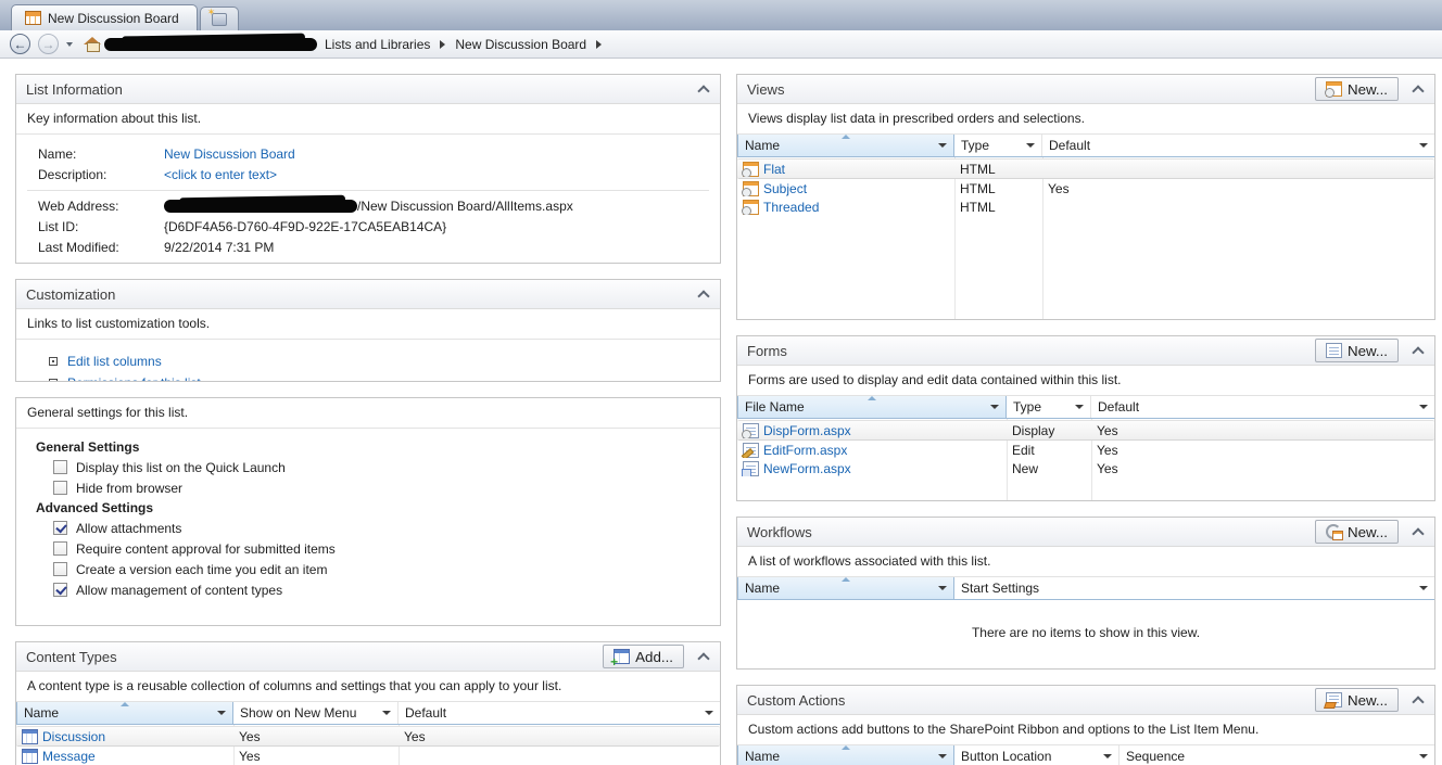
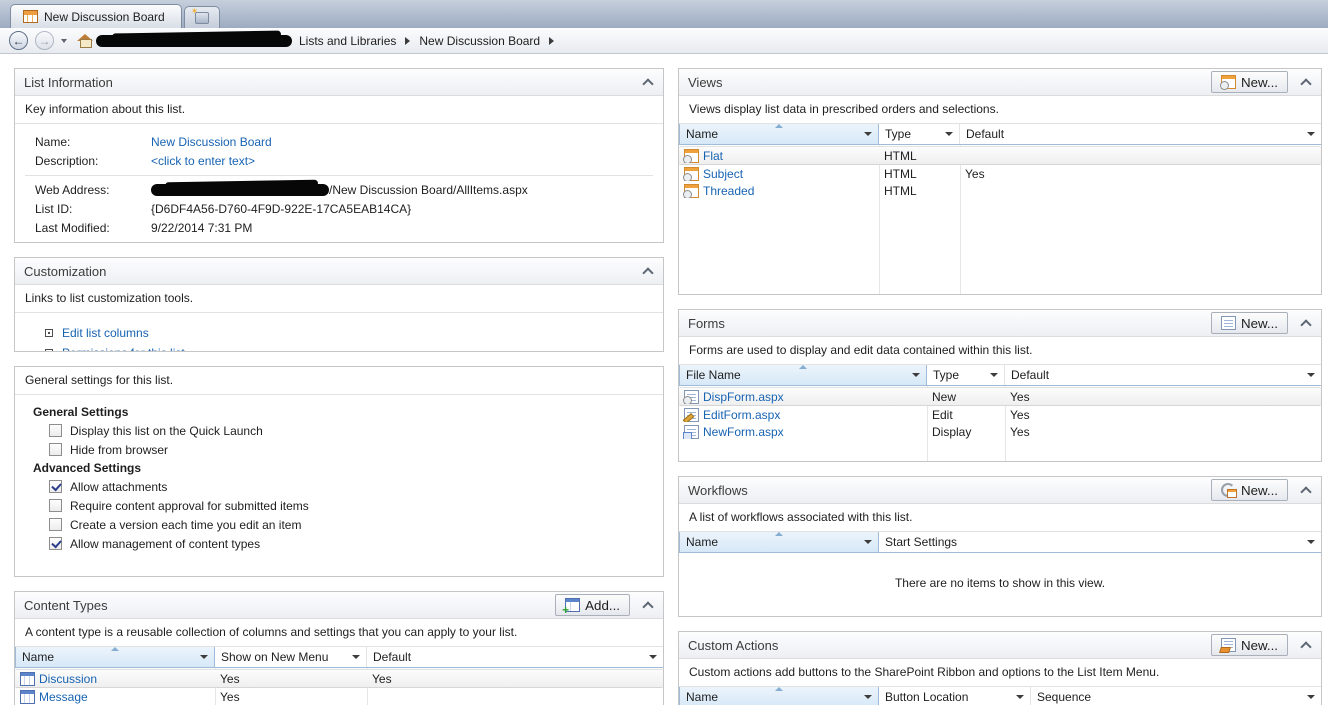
  New Discussion Board
  ←
  →
  Lists and Libraries
  New Discussion Board
  List Information
  Key information about this list.
  Name:
  New Discussion Board
  Description:
  <click to enter text>
  Web Address:
  /New Discussion Board/AllItems.aspx
  List ID:
  {D6DF4A56-D760-4F9D-922E-17CA5EAB14CA}
  Last Modified:
  9/22/2014 7:31 PM
  Customization
  Links to list customization tools.
  Edit list columns
  General settings for this list.
  General Settings
  Display this list on the Quick Launch
  Hide from browser
  Advanced Settings
  Allow attachments
  Require content approval for submitted items
  Create a version each time you edit an item
  Allow management of content types
  Content Types
  Add...
  A content type is a reusable collection of columns and settings that you can apply to your list.
  Name
  Show on New Menu
  Default
  Discussion
  Yes
  Yes
  Message
  Yes
  Views
  New...
  Views display list data in prescribed orders and selections.
  Name
  Type
  Default
  Flat
  HTML
  Subject
  HTML
  Yes
  Threaded
  HTML
  Forms
  New...
  Forms are used to display and edit data contained within this list.
  File Name
  Type
  Default
  DispForm.aspx
- Display
+ New
  Yes
  EditForm.aspx
  Edit
  Yes
  NewForm.aspx
- New
+ Display
  Yes
  Workflows
  New...
  A list of workflows associated with this list.
  Name
  Start Settings
  There are no items to show in this view.
  Custom Actions
  New...
  Custom actions add buttons to the SharePoint Ribbon and options to the List Item Menu.
  Name
  Button Location
  Sequence
